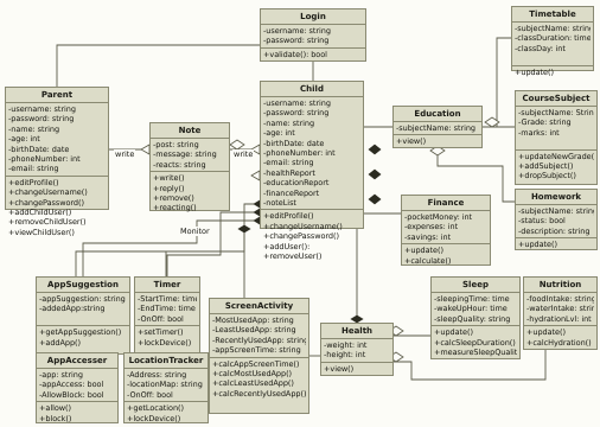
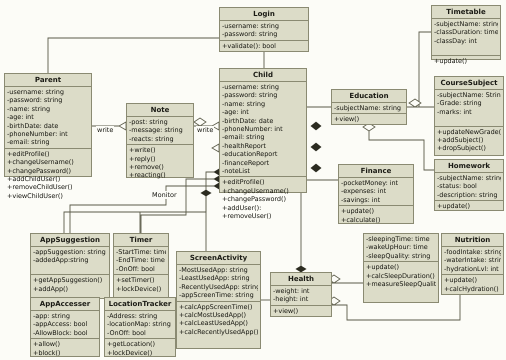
  Login
  -username: string
  -password: string
  +validate(): bool
  Timetable
  -subjectName: strin
  -classDuration: time
  -classDay: int
  Parent
  -username: string
  -password: string
  -name: string
  -age: int
  -birthDate: date
  -phoneNumber: int
  -email: string
  +editProfile()
  +changeUsername()
  +changePassword()
  +addChildUser()
  +removeChildUser()
  +viewChildUser()
  Note
  -post: string
  -message: string
  -reacts: string
  +write()
  +reply()
  +remove()
  +reacting()
  Child
  -username: string
  -password: string
  -name: string
  -age: int
  -birthDate: date
  -phoneNumber: int
  -email: string
  -healthReport
  -educationReport
  -financeReport
  -noteList
  +editProfile()
  +changeUsername()
  +changePassword()
  +addUser():
  +removeUser()
  Education
  -subjectName: string
  +view()
  CourseSubject
  -subjectName: Strin
  -Grade: string
  -marks: int
  +updateNewGrade(
  +addSubject()
  +dropSubject()
  Homework
  -subjectName: strin
  -status: bool
  -description: string
  +update()
  Finance
  -pocketMoney: int
  -expenses: int
  -savings: int
  +update()
  +calculate()
  Health
  -weight: int
  -height: int
  +view()
- Sleep
  -sleepingTime: time
  -wakeUpHour: time
  -sleepQuality: string
  +update()
  +calcSleepDuration()
  +measureSleepQualit
  Nutrition
  -foodIntake: string
  -waterIntake: strin
  -hydrationLvl: int
  +update()
  +calcHydration()
  AppSuggestion
  -appSuggestion: string
  -addedApp:string
  +getAppSuggestion()
  +addApp()
  Timer
  -StartTime: tim
  -EndTime: time
  -OnOff: bool
  +setTimer()
  +lockDevice()
  ScreenActivity
  -MostUsedApp: string
  -LeastUsedApp: string
  -RecentlyUsedApp: strin
  -appScreenTime: string
  +calcAppScreenTime()
  +calcMostUsedApp()
  +calcLeastUsedApp()
  +calcRecentlyUsedApp()
  AppAccesser
  -app: string
  -appAccess: bool
  -AllowBlock: bool
  +allow()
  +block()
  LocationTracker
  -Address: string
  -locationMap: string
  -OnOff: bool
  +getLocation()
  +lockDevice()
  write
  write
  Monitor
